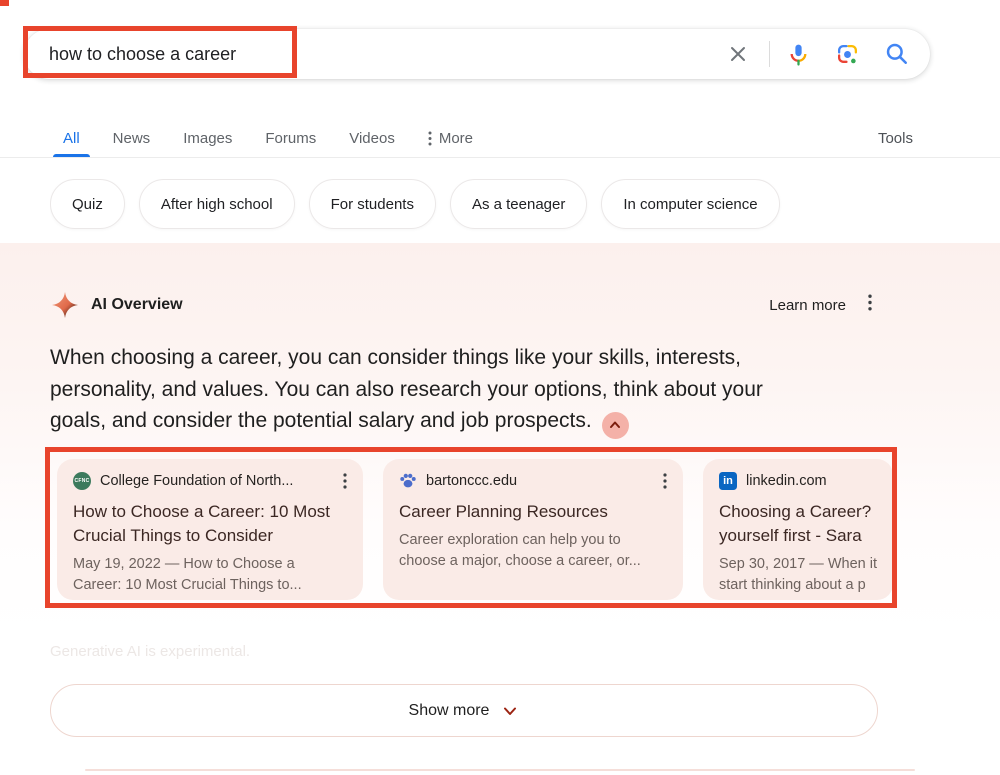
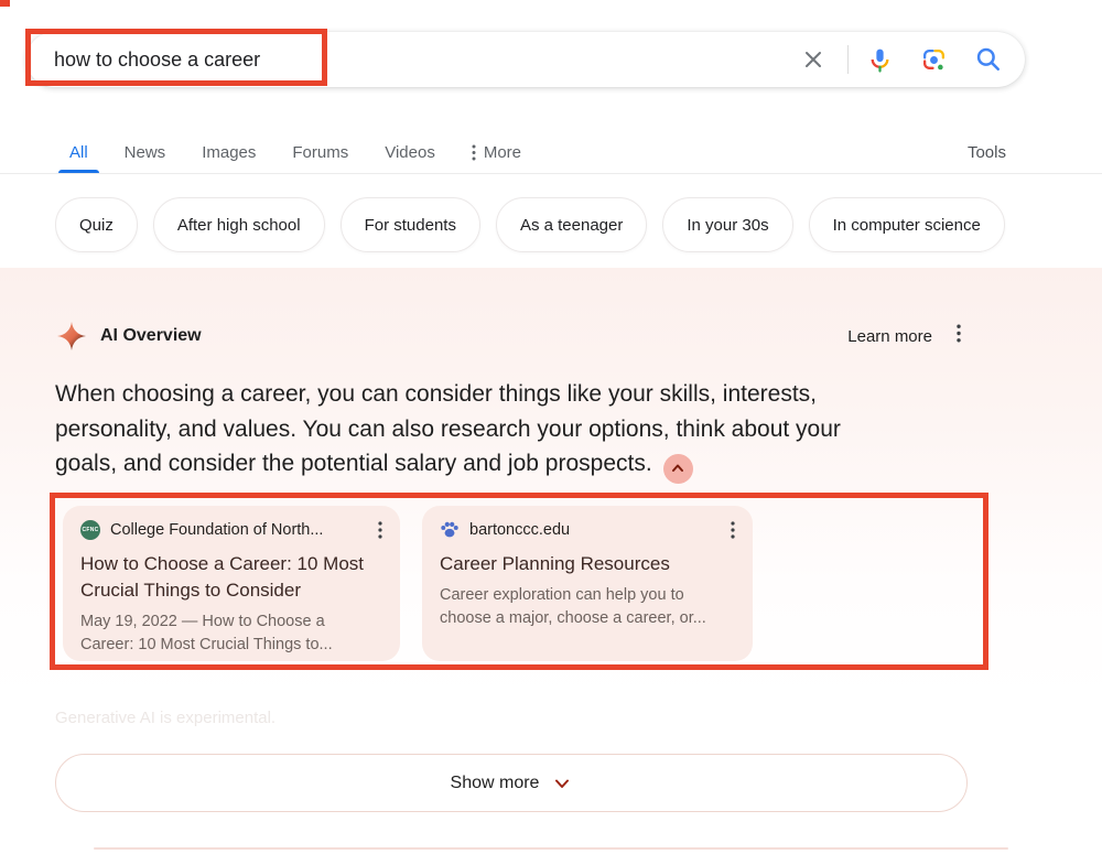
  how to choose a career
  All
  News
  Images
  Forums
  Videos
  More
  Tools
  Quiz
  After high school
  For students
  As a teenager
+ In your 30s
  In computer science
  AI Overview
  Learn more
  When choosing a career, you can consider things like your skills, interests,
  personality, and values. You can also research your options, think about your
  goals, and consider the potential salary and job prospects.
  College Foundation of North...
  How to Choose a Career: 10 Most
  Crucial Things to Consider
  May 19, 2022 — How to Choose a
  Career: 10 Most Crucial Things to...
  bartonccc.edu
  Career Planning Resources
  Career exploration can help you to
  choose a major, choose a career, or...
- in
- linkedin.com
- Choosing a Career?
- yourself first - Sara
- Sep 30, 2017 — When it
- start thinking about a p
  Generative AI is experimental.
  Show more
